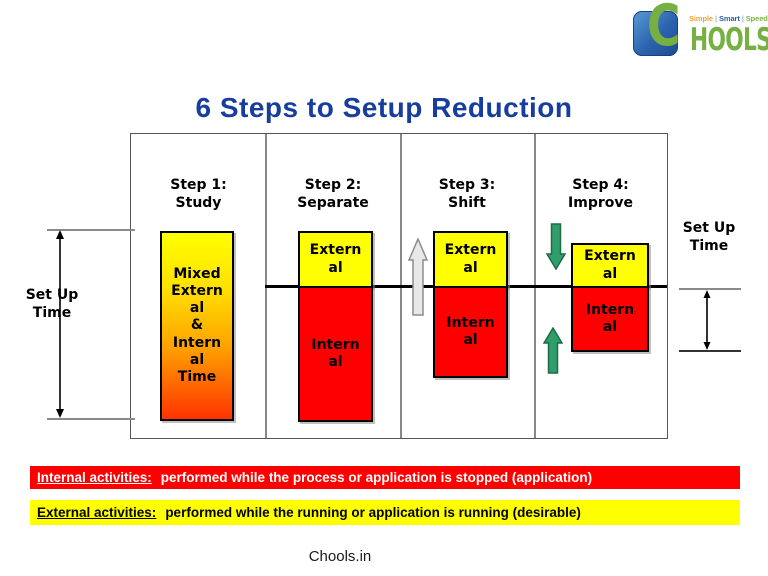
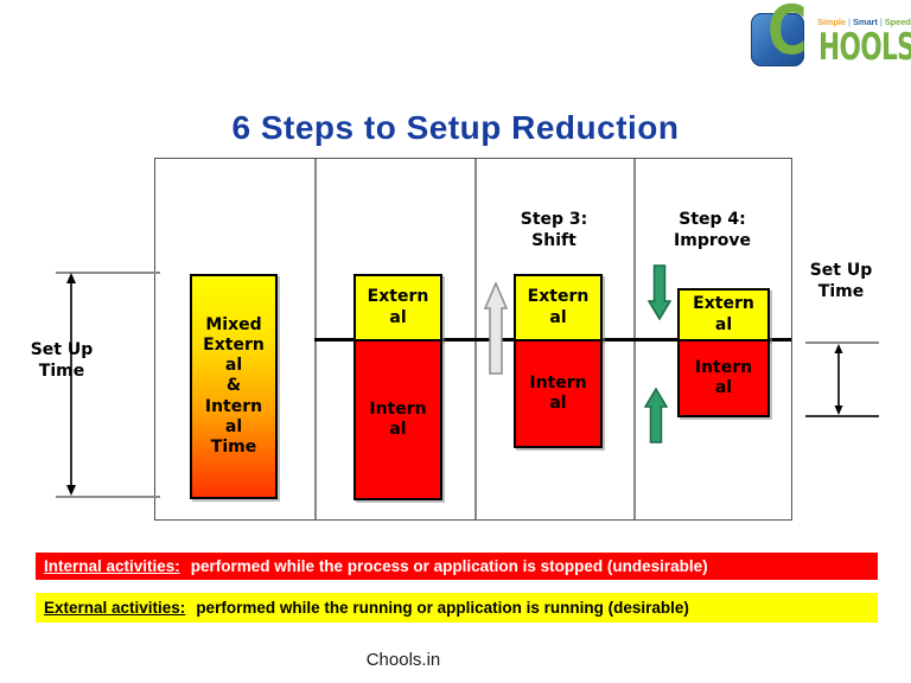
  Simple | Smart | Speed
  C
  HOOLS
  6 Steps to Setup Reduction
- Step 1:
- Study
- Step 2:
- Separate
  Step 3:
  Shift
  Step 4:
  Improve
  Mixed
  Extern
  al
  &
  Intern
  al
  Time
  Extern
  al
  Intern
  al
  Extern
  al
  Intern
  al
  Extern
  al
  Intern
  al
  Set Up
  Time
  Set Up
  Time
- Internal activities: performed while the process or application is stopped (application)
+ Internal activities: performed while the process or application is stopped (undesirable)
  External activities: performed while the running or application is running (desirable)
  Chools.in
